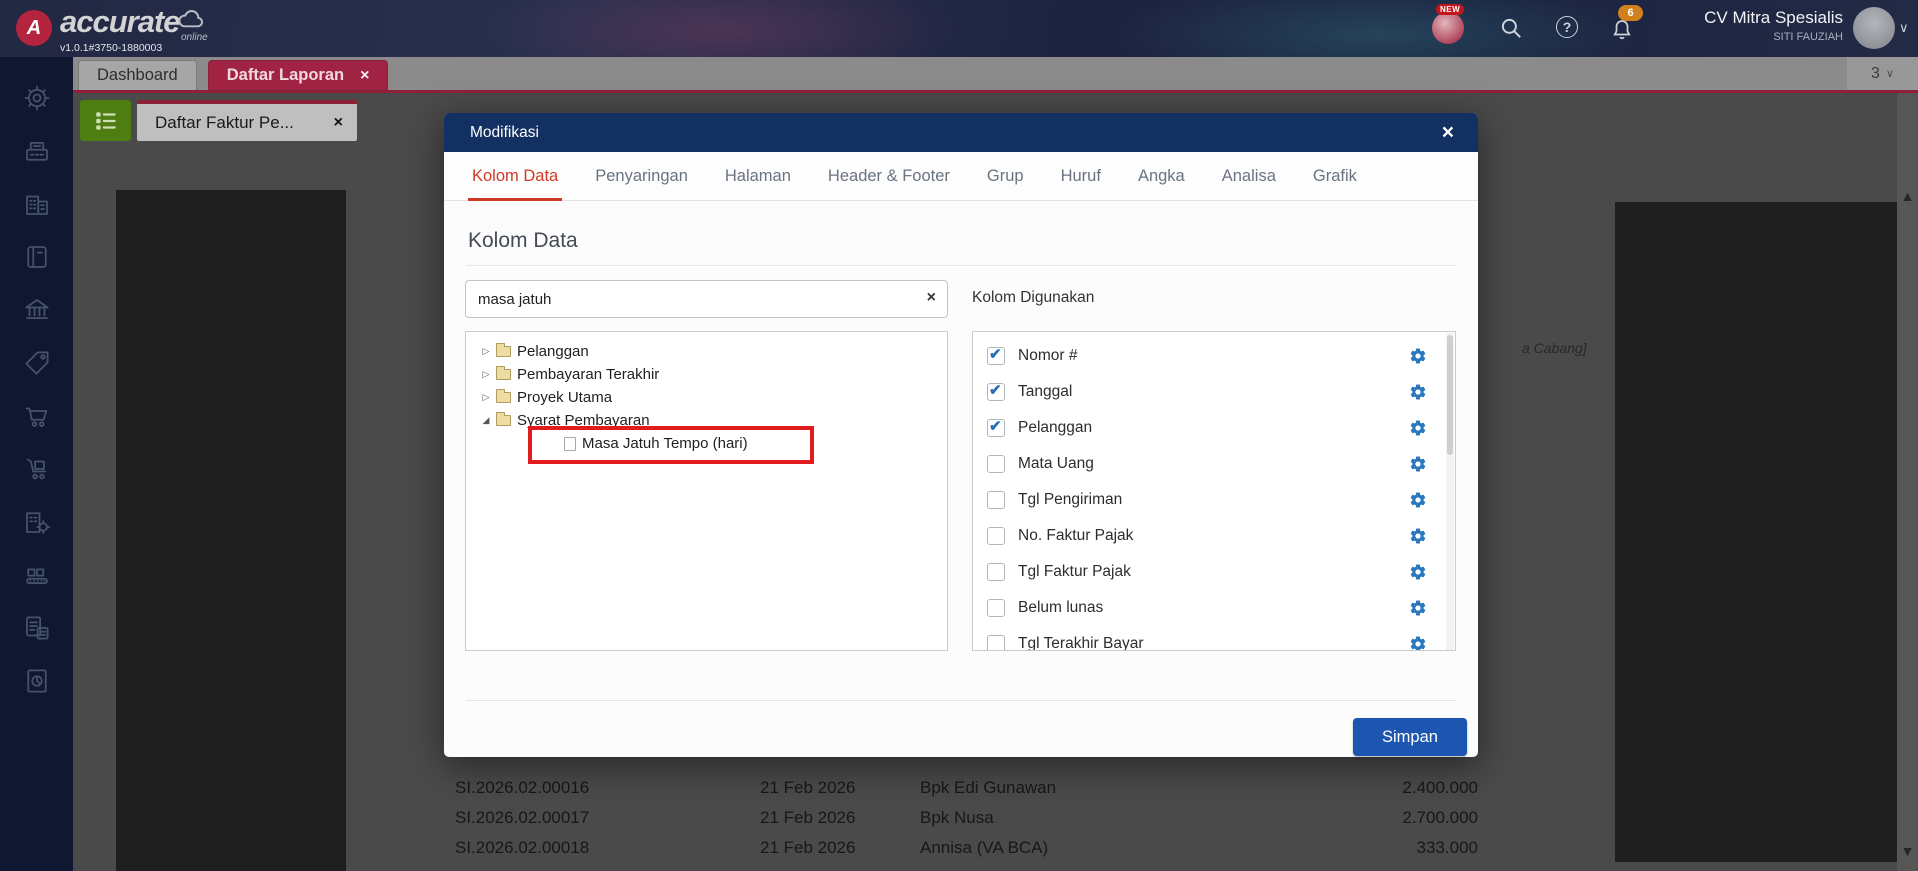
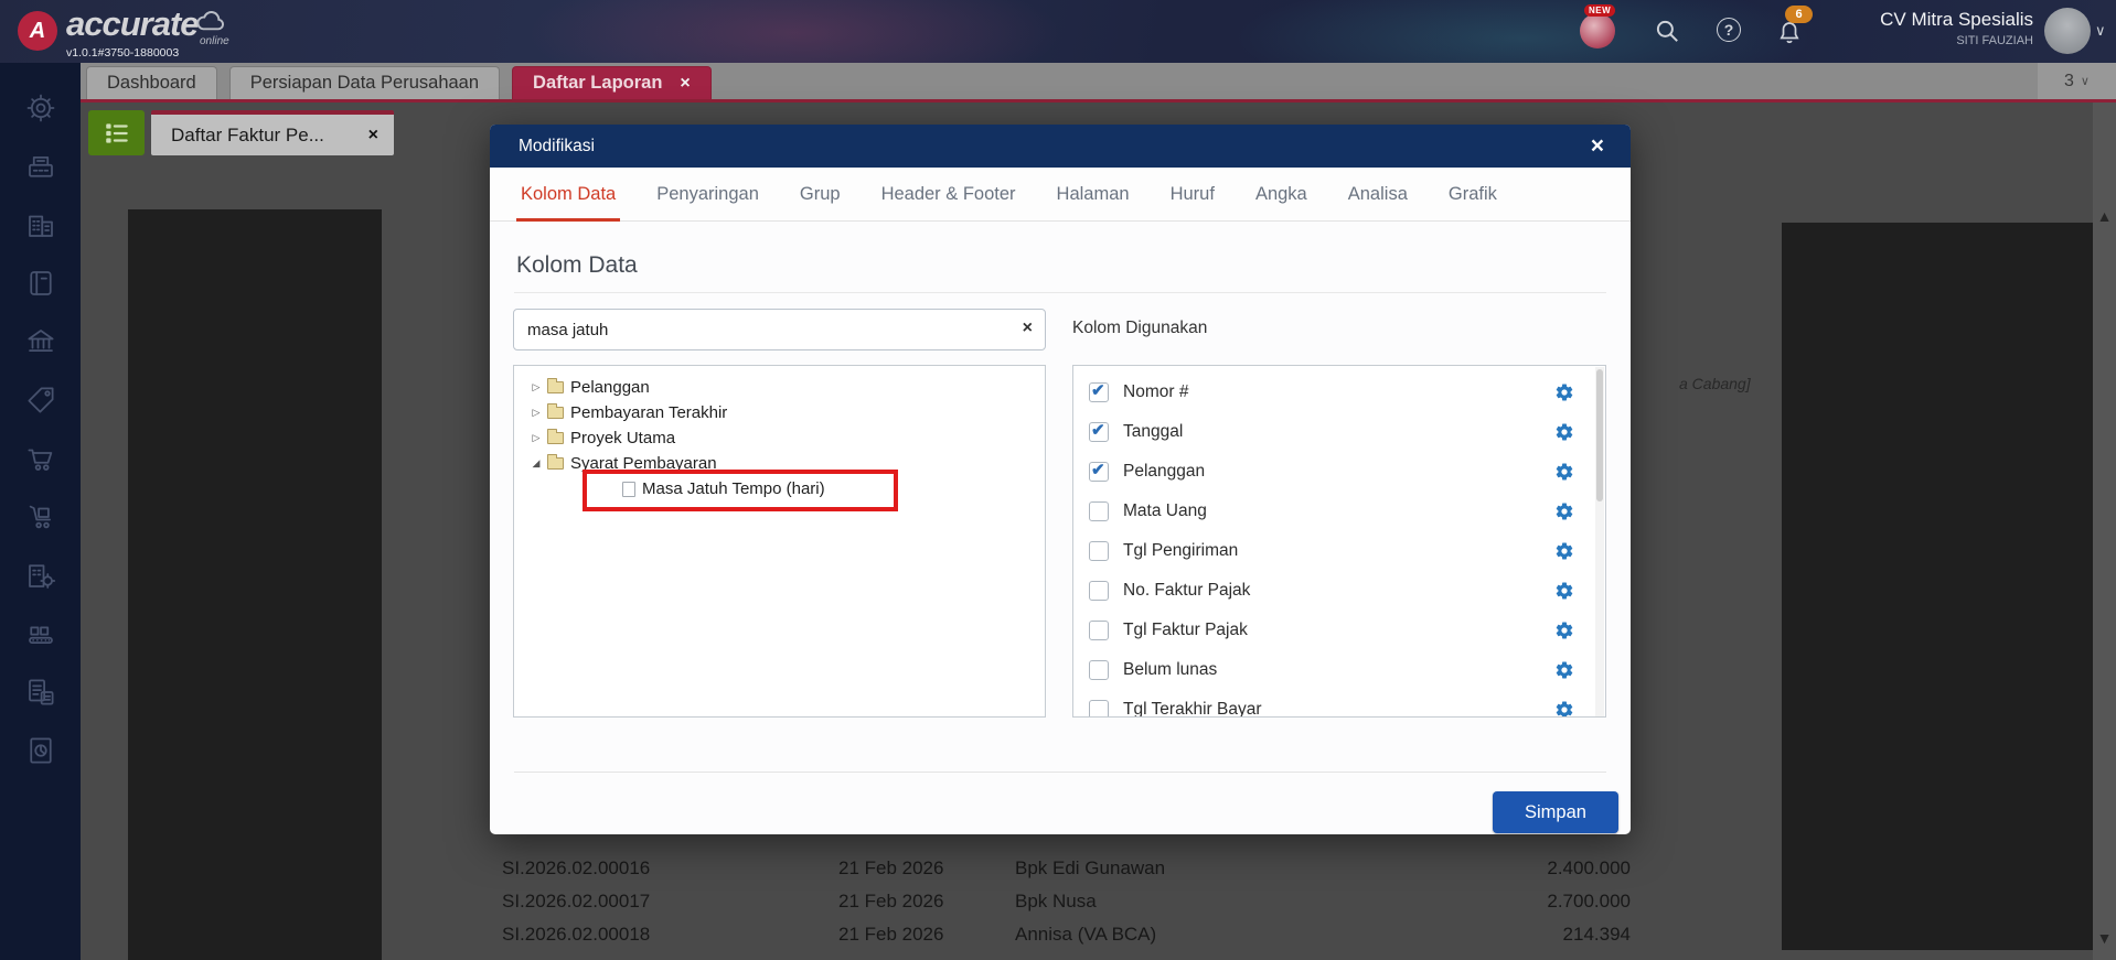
  A
  accurate
  online
  v1.0.1#3750-1880003
  NEW
  ?
  6
  CV Mitra Spesialis
  SITI FAUZIAH
  ∨
  Dashboard
+ Persiapan Data Perusahaan
  Daftar Laporan
  3
  ∨
  Daftar Faktur Pe...
  a Cabang]
  SI.2026.02.00016
  21 Feb 2026
  Bpk Edi Gunawan
  2.400.000
  SI.2026.02.00017
  21 Feb 2026
  Bpk Nusa
  2.700.000
  SI.2026.02.00018
  21 Feb 2026
  Annisa (VA BCA)
- 333.000
+ 214.394
  ▲
  ▼
  Modifikasi
  Kolom Data
  Penyaringan
- Halaman
+ Grup
  Header & Footer
- Grup
+ Halaman
  Huruf
  Angka
  Analisa
  Grafik
  Kolom Data
  masa jatuh
  Kolom Digunakan
  ▷
  Pelanggan
  ▷
  Pembayaran Terakhir
  ▷
  Proyek Utama
  ◢
  Syarat Pembayaran
  Masa Jatuh Tempo (hari)
  Nomor #
  Tanggal
  Pelanggan
  Mata Uang
  Tgl Pengiriman
  No. Faktur Pajak
  Tgl Faktur Pajak
  Belum lunas
  Tgl Terakhir Bayar
  Simpan
